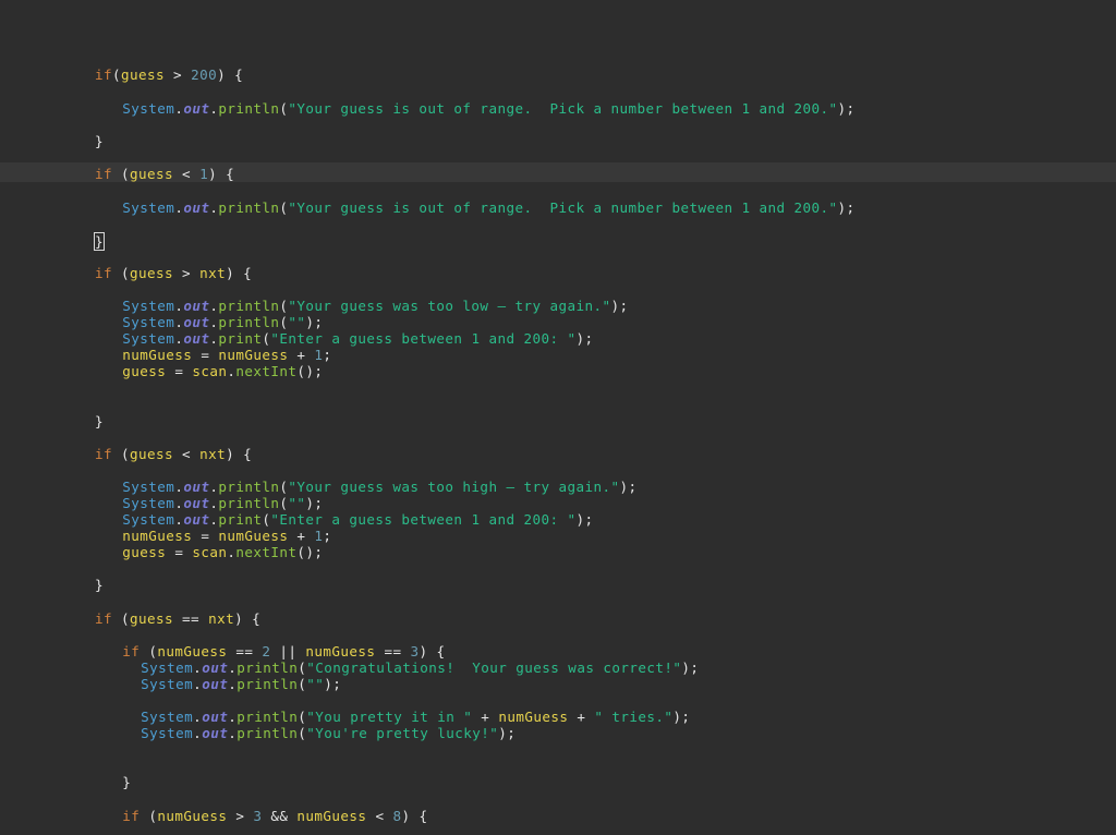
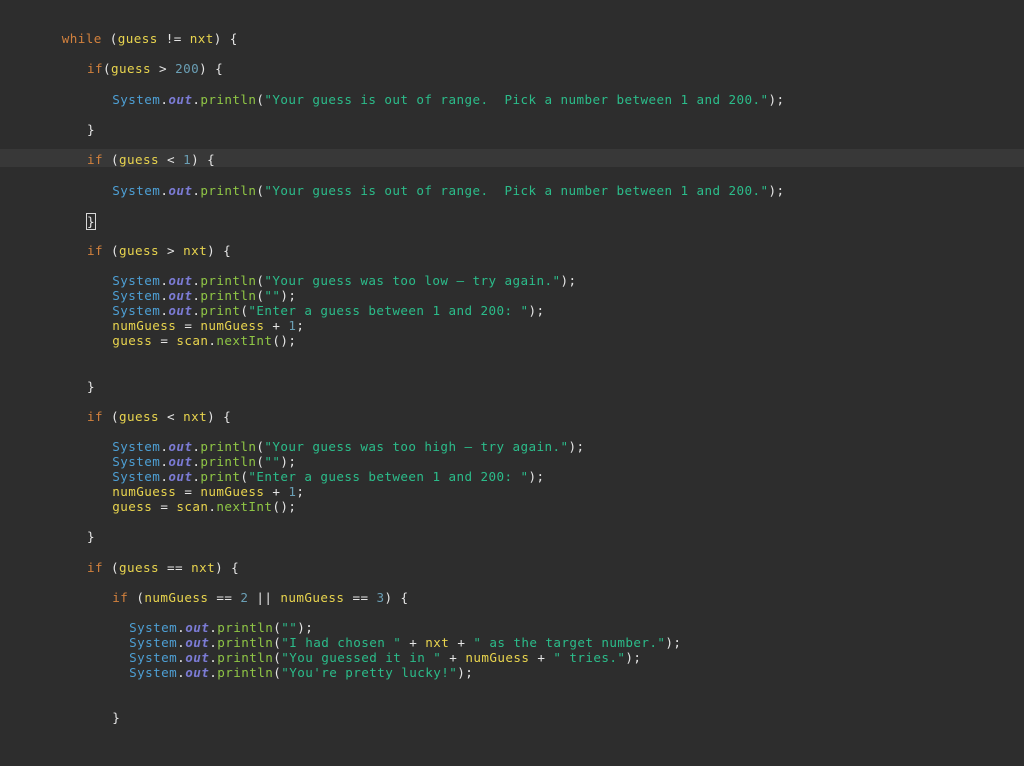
+ while (guess != nxt) {
  if(guess > 200) {
  System.out.println("Your guess is out of range. Pick a number between 1 and 200.");
  }
  if (guess < 1) {
  System.out.println("Your guess is out of range. Pick a number between 1 and 200.");
  }
  if (guess > nxt) {
  System.out.println("Your guess was too low — try again.");
  System.out.println("");
  System.out.print("Enter a guess between 1 and 200: ");
  numGuess = numGuess + 1;
  guess = scan.nextInt();
  }
  if (guess < nxt) {
  System.out.println("Your guess was too high — try again.");
  System.out.println("");
  System.out.print("Enter a guess between 1 and 200: ");
  numGuess = numGuess + 1;
  guess = scan.nextInt();
  }
  if (guess == nxt) {
  if (numGuess == 2 || numGuess == 3) {
- System.out.println("Congratulations! Your guess was correct!");
  System.out.println("");
+ System.out.println("I had chosen " + nxt + " as the target number.");
- System.out.println("You pretty it in " + numGuess + " tries.");
+ System.out.println("You guessed it in " + numGuess + " tries.");
  System.out.println("You're pretty lucky!");
  }
- if (numGuess > 3 && numGuess < 8) {
